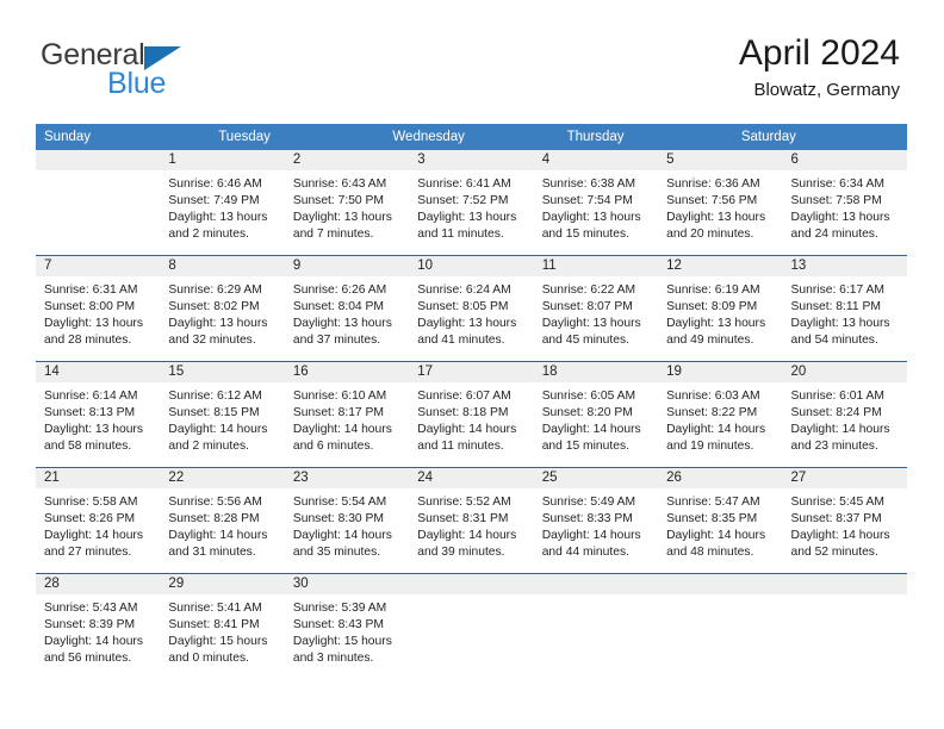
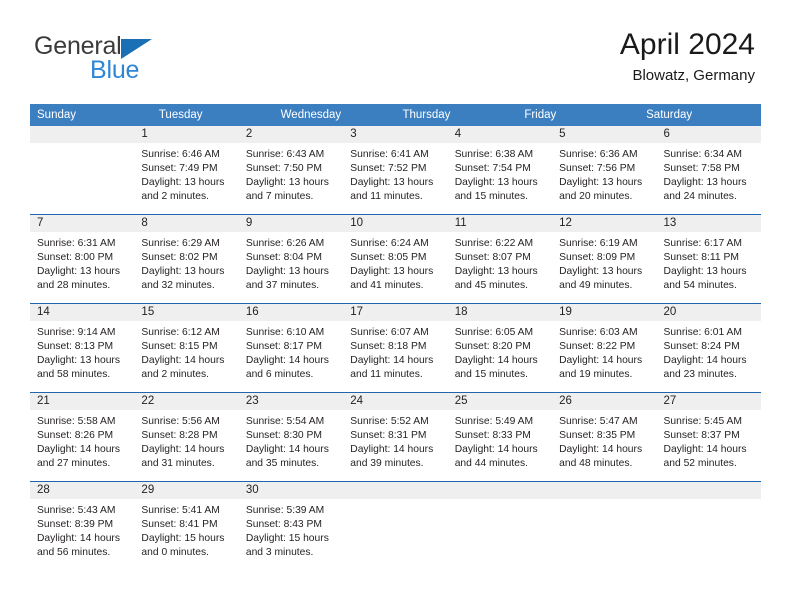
  General
  Blue
  April 2024
  Blowatz, Germany
  Sunday
  Tuesday
  Wednesday
  Thursday
+ Friday
  Saturday
  1
  2
  3
  4
  5
  6
  Sunrise: 6:46 AM
  Sunset: 7:49 PM
  Daylight: 13 hours
  and 2 minutes.
  Sunrise: 6:43 AM
  Sunset: 7:50 PM
  Daylight: 13 hours
  and 7 minutes.
  Sunrise: 6:41 AM
  Sunset: 7:52 PM
  Daylight: 13 hours
  and 11 minutes.
  Sunrise: 6:38 AM
  Sunset: 7:54 PM
  Daylight: 13 hours
  and 15 minutes.
  Sunrise: 6:36 AM
  Sunset: 7:56 PM
  Daylight: 13 hours
  and 20 minutes.
  Sunrise: 6:34 AM
  Sunset: 7:58 PM
  Daylight: 13 hours
  and 24 minutes.
  7
  8
  9
  10
  11
  12
  13
  Sunrise: 6:31 AM
  Sunset: 8:00 PM
  Daylight: 13 hours
  and 28 minutes.
  Sunrise: 6:29 AM
  Sunset: 8:02 PM
  Daylight: 13 hours
  and 32 minutes.
  Sunrise: 6:26 AM
  Sunset: 8:04 PM
  Daylight: 13 hours
  and 37 minutes.
  Sunrise: 6:24 AM
  Sunset: 8:05 PM
  Daylight: 13 hours
  and 41 minutes.
  Sunrise: 6:22 AM
  Sunset: 8:07 PM
  Daylight: 13 hours
  and 45 minutes.
  Sunrise: 6:19 AM
  Sunset: 8:09 PM
  Daylight: 13 hours
  and 49 minutes.
  Sunrise: 6:17 AM
  Sunset: 8:11 PM
  Daylight: 13 hours
  and 54 minutes.
  14
  15
  16
  17
  18
  19
  20
- Sunrise: 6:14 AM
+ Sunrise: 9:14 AM
  Sunset: 8:13 PM
  Daylight: 13 hours
  and 58 minutes.
  Sunrise: 6:12 AM
  Sunset: 8:15 PM
  Daylight: 14 hours
  and 2 minutes.
  Sunrise: 6:10 AM
  Sunset: 8:17 PM
  Daylight: 14 hours
  and 6 minutes.
  Sunrise: 6:07 AM
  Sunset: 8:18 PM
  Daylight: 14 hours
  and 11 minutes.
  Sunrise: 6:05 AM
  Sunset: 8:20 PM
  Daylight: 14 hours
  and 15 minutes.
  Sunrise: 6:03 AM
  Sunset: 8:22 PM
  Daylight: 14 hours
  and 19 minutes.
  Sunrise: 6:01 AM
  Sunset: 8:24 PM
  Daylight: 14 hours
  and 23 minutes.
  21
  22
  23
  24
  25
  26
  27
  Sunrise: 5:58 AM
  Sunset: 8:26 PM
  Daylight: 14 hours
  and 27 minutes.
  Sunrise: 5:56 AM
  Sunset: 8:28 PM
  Daylight: 14 hours
  and 31 minutes.
  Sunrise: 5:54 AM
  Sunset: 8:30 PM
  Daylight: 14 hours
  and 35 minutes.
  Sunrise: 5:52 AM
  Sunset: 8:31 PM
  Daylight: 14 hours
  and 39 minutes.
  Sunrise: 5:49 AM
  Sunset: 8:33 PM
  Daylight: 14 hours
  and 44 minutes.
  Sunrise: 5:47 AM
  Sunset: 8:35 PM
  Daylight: 14 hours
  and 48 minutes.
  Sunrise: 5:45 AM
  Sunset: 8:37 PM
  Daylight: 14 hours
  and 52 minutes.
  28
  29
  30
  Sunrise: 5:43 AM
  Sunset: 8:39 PM
  Daylight: 14 hours
  and 56 minutes.
  Sunrise: 5:41 AM
  Sunset: 8:41 PM
  Daylight: 15 hours
  and 0 minutes.
  Sunrise: 5:39 AM
  Sunset: 8:43 PM
  Daylight: 15 hours
  and 3 minutes.
